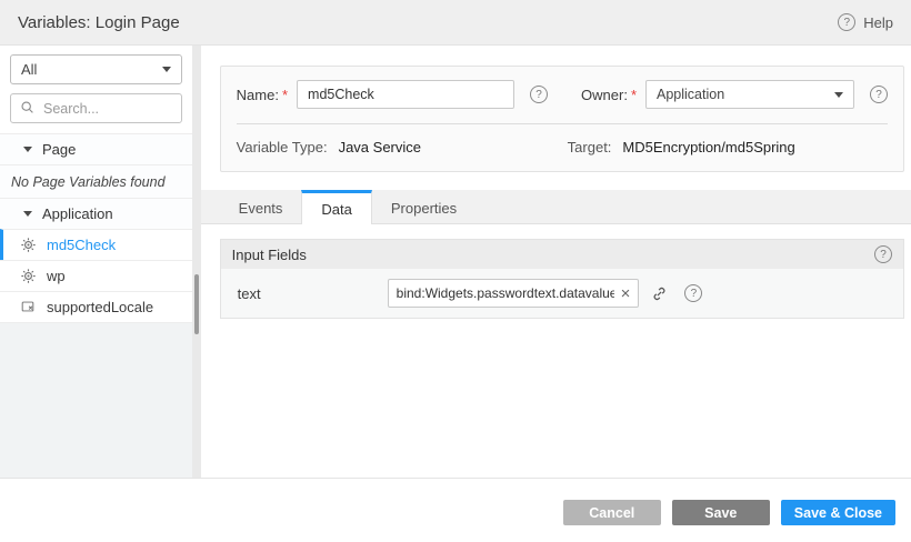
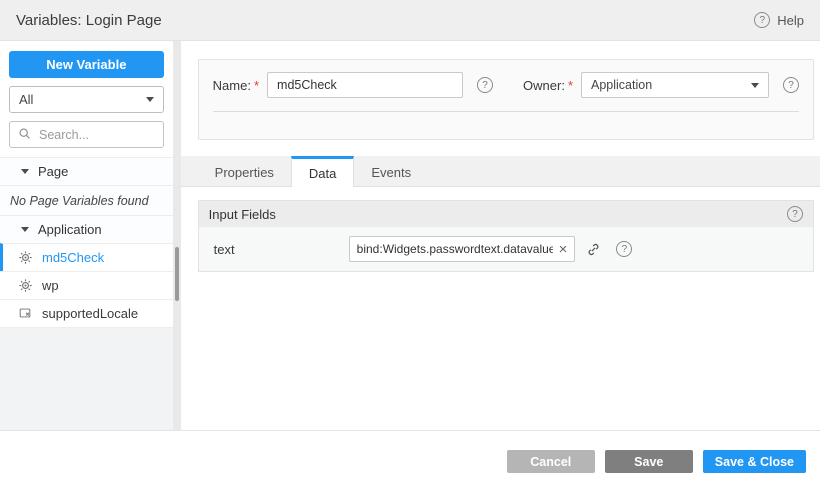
  Variables: Login Page
  Help
+ New Variable
  All
  Search...
  Page
  No Page Variables found
  Application
  md5Check
  wp
  supportedLocale
  Name: *
  md5Check
  Owner: *
  Application
- Variable Type:
- Java Service
- Target:
- MD5Encryption/md5Spring
- Events
+ Properties
  Data
- Properties
+ Events
  Input Fields
  text
  bind:Widgets.passwordtext.datavalue
  Cancel
  Save
  Save & Close
